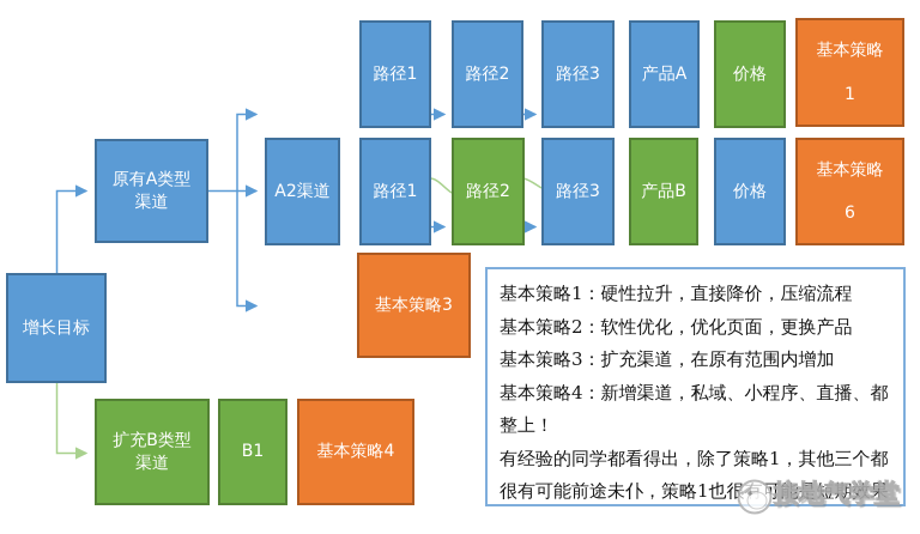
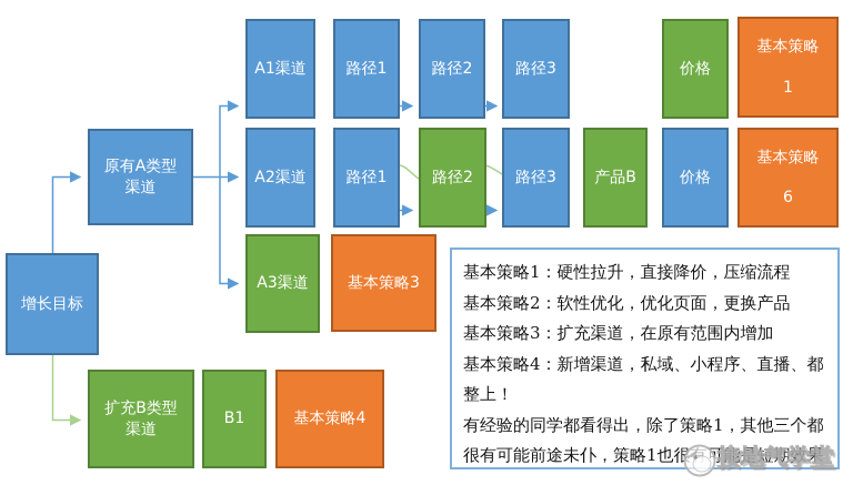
  增长目标
  原有A类型
  渠道
  扩充B类型
  渠道
+ A1渠道
  路径1
  路径2
  路径3
- 产品A
  价格
  基本策略
  1
  A2渠道
  路径1
  路径2
  路径3
  产品B
  价格
  基本策略
  6
+ A3渠道
  基本策略3
  B1
  基本策略4
  基本策略1：硬性拉升，直接降价，压缩流程
  基本策略2：软性优化，优化页面，更换产品
  基本策略3：扩充渠道，在原有范围内增加
  基本策略4：新增渠道，私域、小程序、直播、都
  整上！
  有经验的同学都看得出，除了策略1，其他三个都
  很有可能前途未仆，策略1也很有可能是短期效果
  接地气学堂
